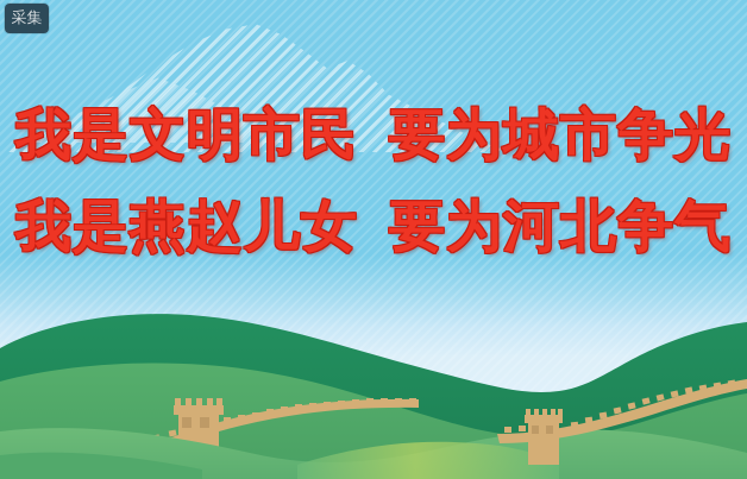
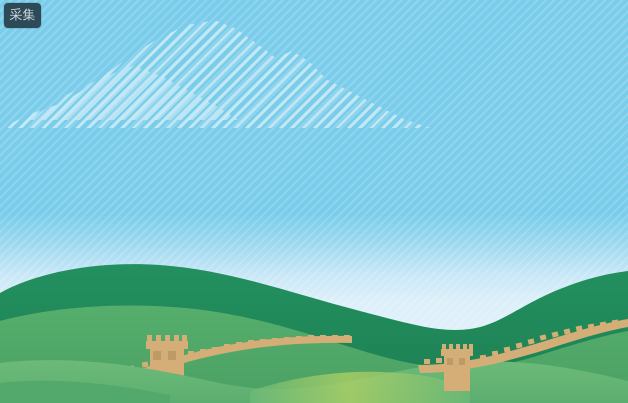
- 我是文明市民 要为城市争光
- 我是燕赵儿女 要为河北争气
  采集
